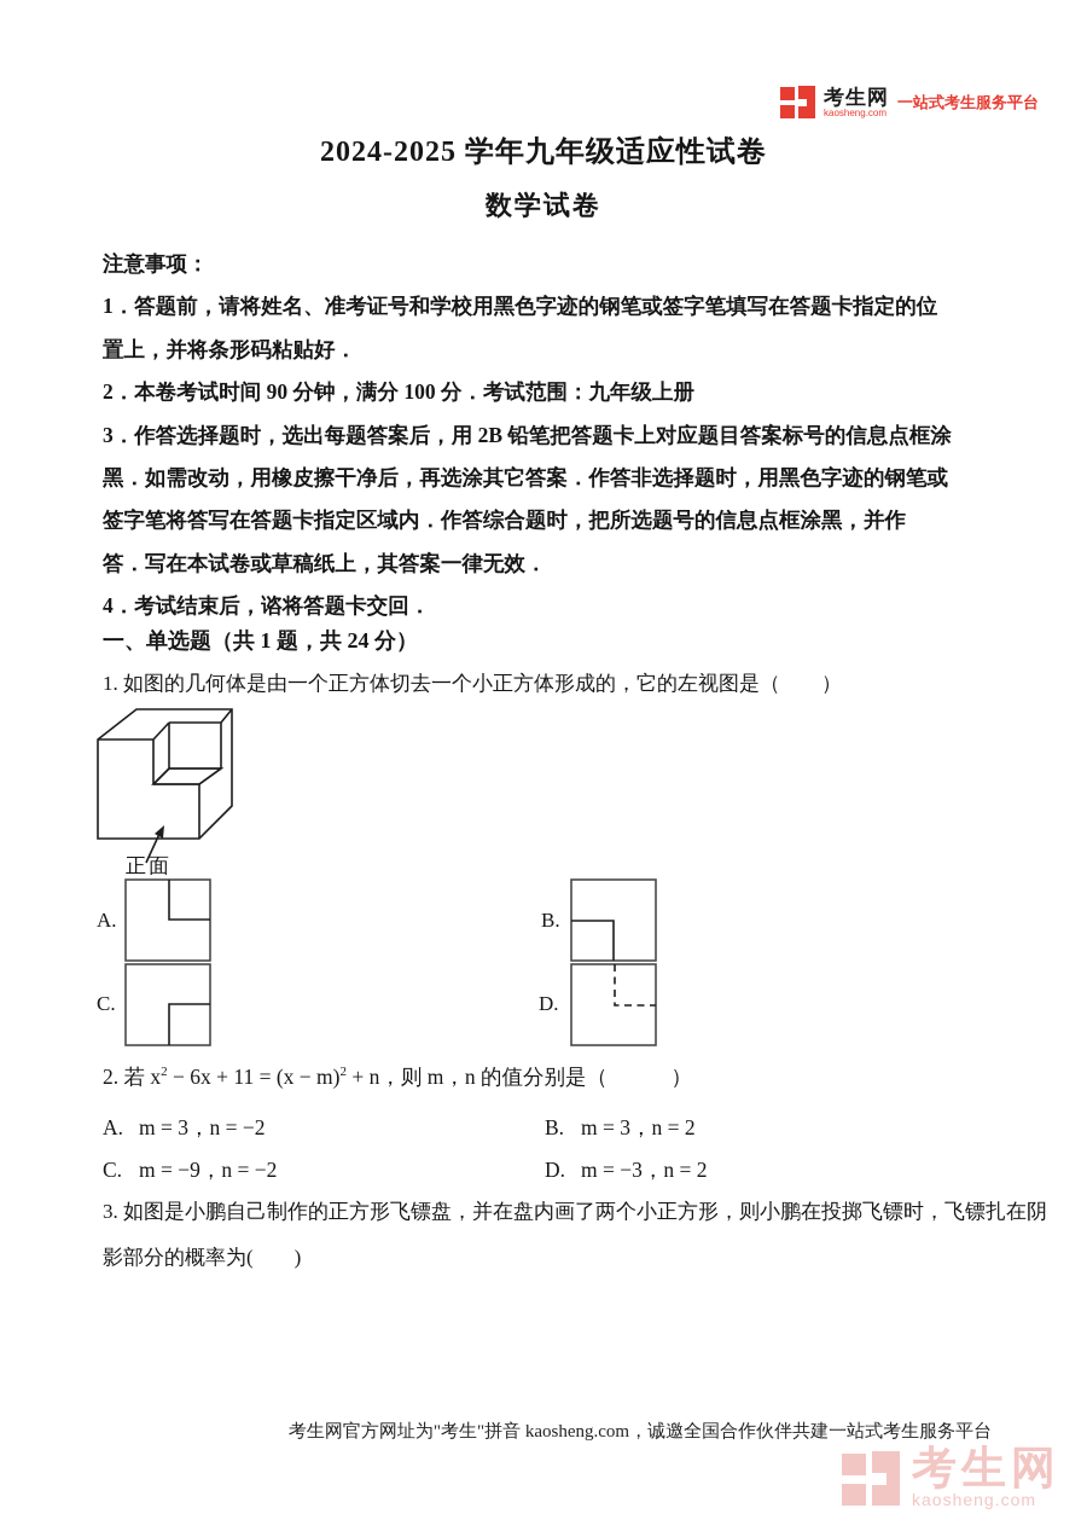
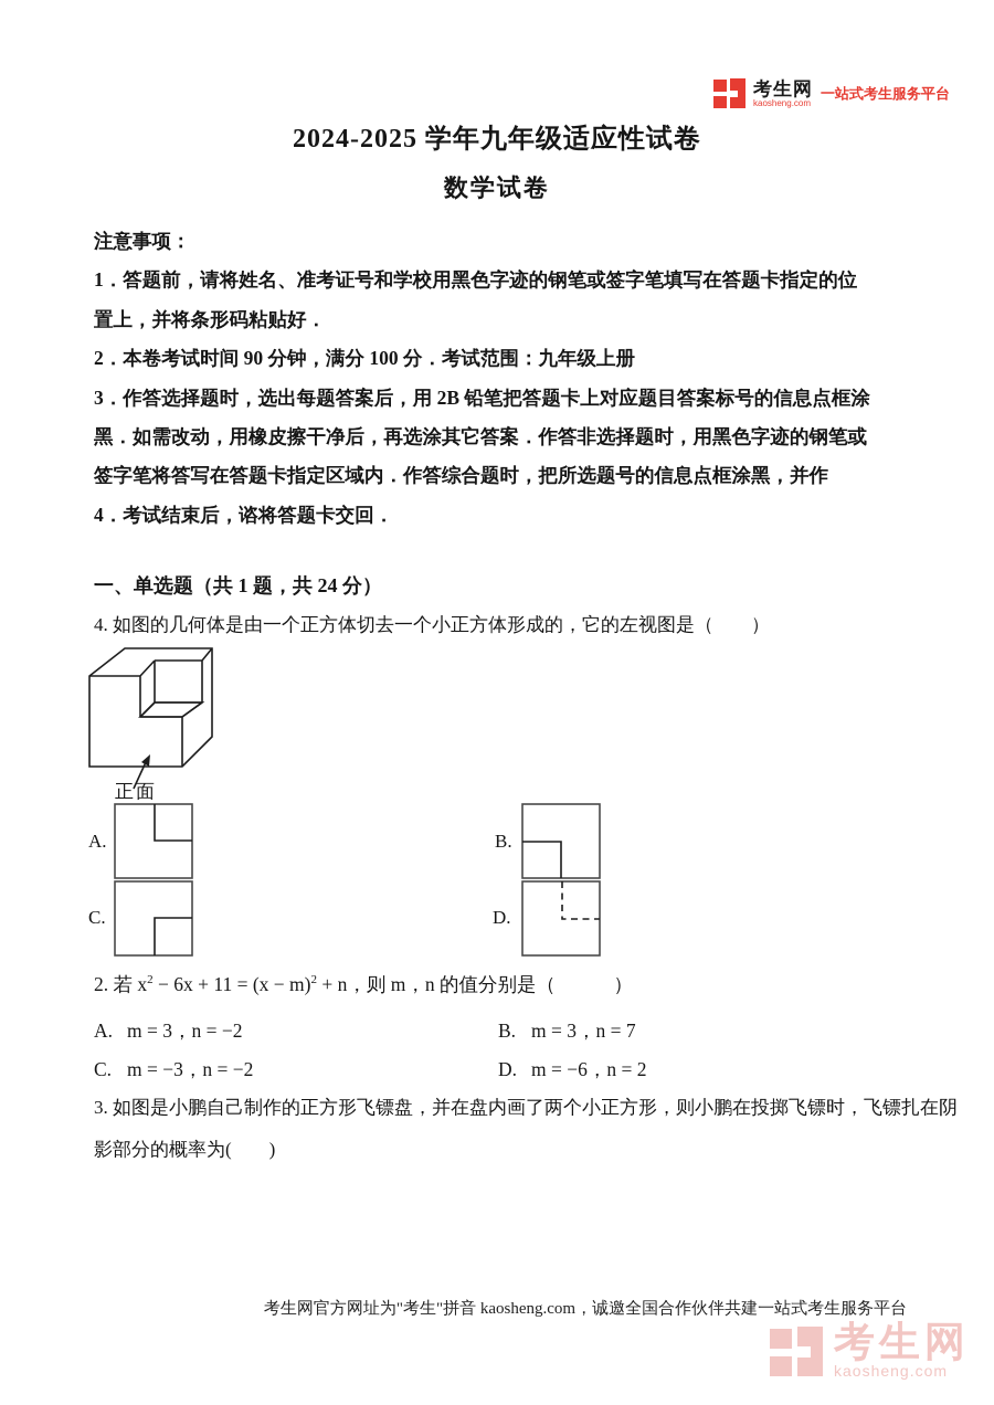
  考生网
  kaosheng.com
  一站式考生服务平台
  2024-2025 学年九年级适应性试卷
  数学试卷
  注意事项：
  1．答题前，请将姓名、准考证号和学校用黑色字迹的钢笔或签字笔填写在答题卡指定的位
  置上，并将条形码粘贴好．
  2．本卷考试时间 90 分钟，满分 100 分．考试范围：九年级上册
  3．作答选择题时，选出每题答案后，用 2B 铅笔把答题卡上对应题目答案标号的信息点框涂
  黑．如需改动，用橡皮擦干净后，再选涂其它答案．作答非选择题时，用黑色字迹的钢笔或
  签字笔将答写在答题卡指定区域内．作答综合题时，把所选题号的信息点框涂黑，并作
- 答．写在本试卷或草稿纸上，其答案一律无效．
  4．考试结束后，谘将答题卡交回．
  一、单选题（共 1 题，共 24 分）
- 1. 如图的几何体是由一个正方体切去一个小正方体形成的，它的左视图是（ ）
+ 4. 如图的几何体是由一个正方体切去一个小正方体形成的，它的左视图是（ ）
  正面
  A.
  B.
  C.
  D.
  2. 若 x2 − 6x + 11 = (x − m)2 + n，则 m，n 的值分别是（ ）
  A. m = 3，n = −2
- B. m = 3，n = 2
+ B. m = 3，n = 7
- C. m = −9，n = −2
+ C. m = −3，n = −2
- D. m = −3，n = 2
+ D. m = −6，n = 2
  3. 如图是小鹏自己制作的正方形飞镖盘，并在盘内画了两个小正方形，则小鹏在投掷飞镖时，飞镖扎在阴
  影部分的概率为( )
  考生网官方网址为"考生"拼音 kaosheng.com，诚邀全国合作伙伴共建一站式考生服务平台
  考生网
  kaosheng.com
